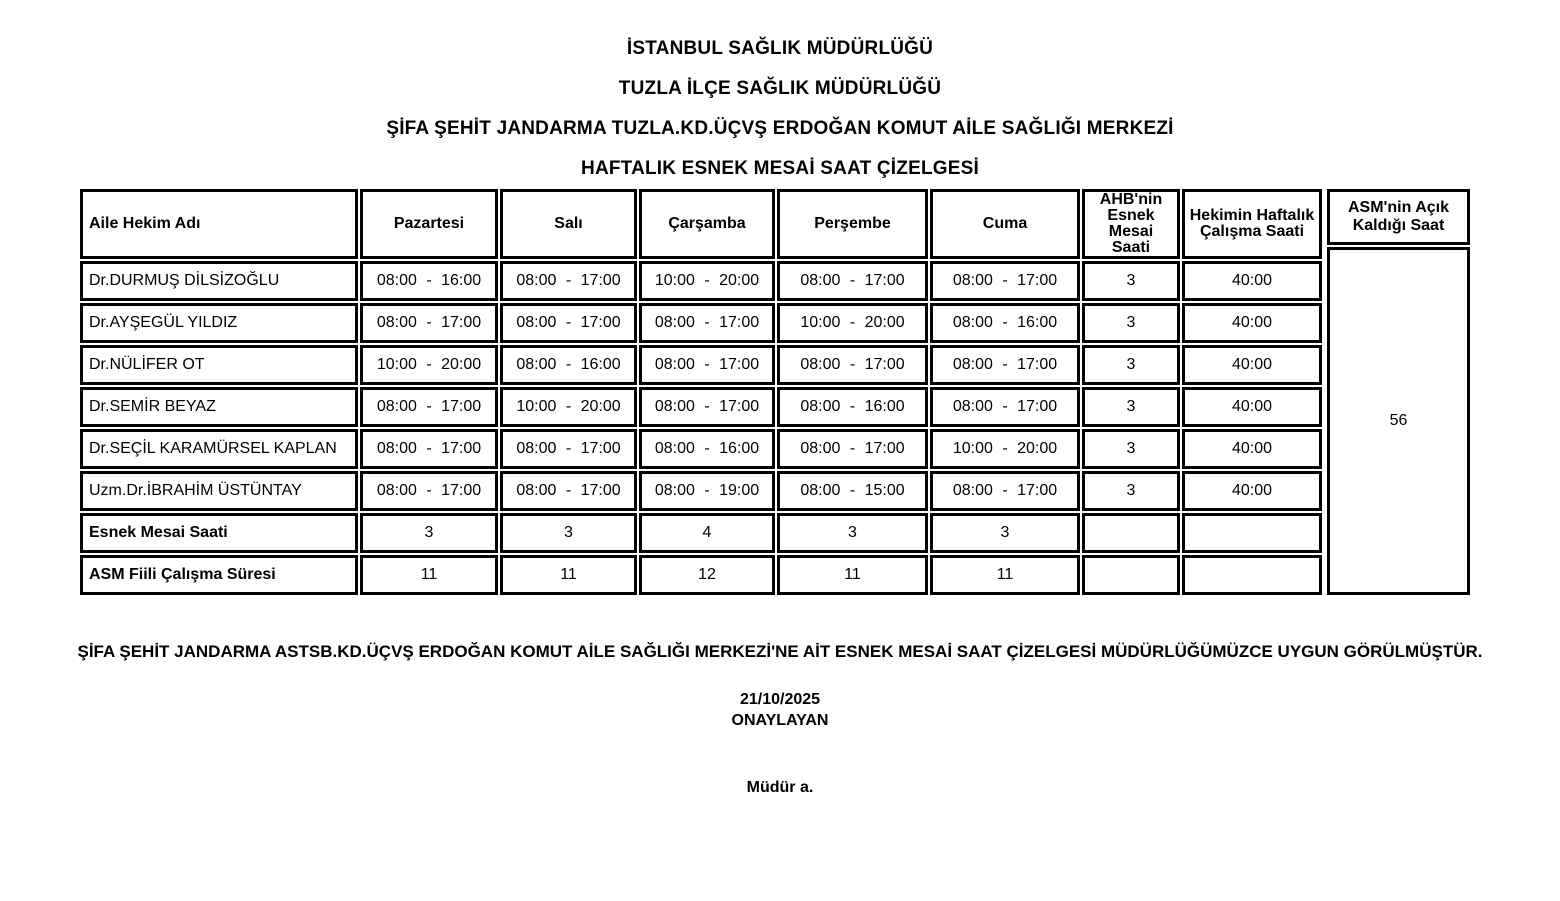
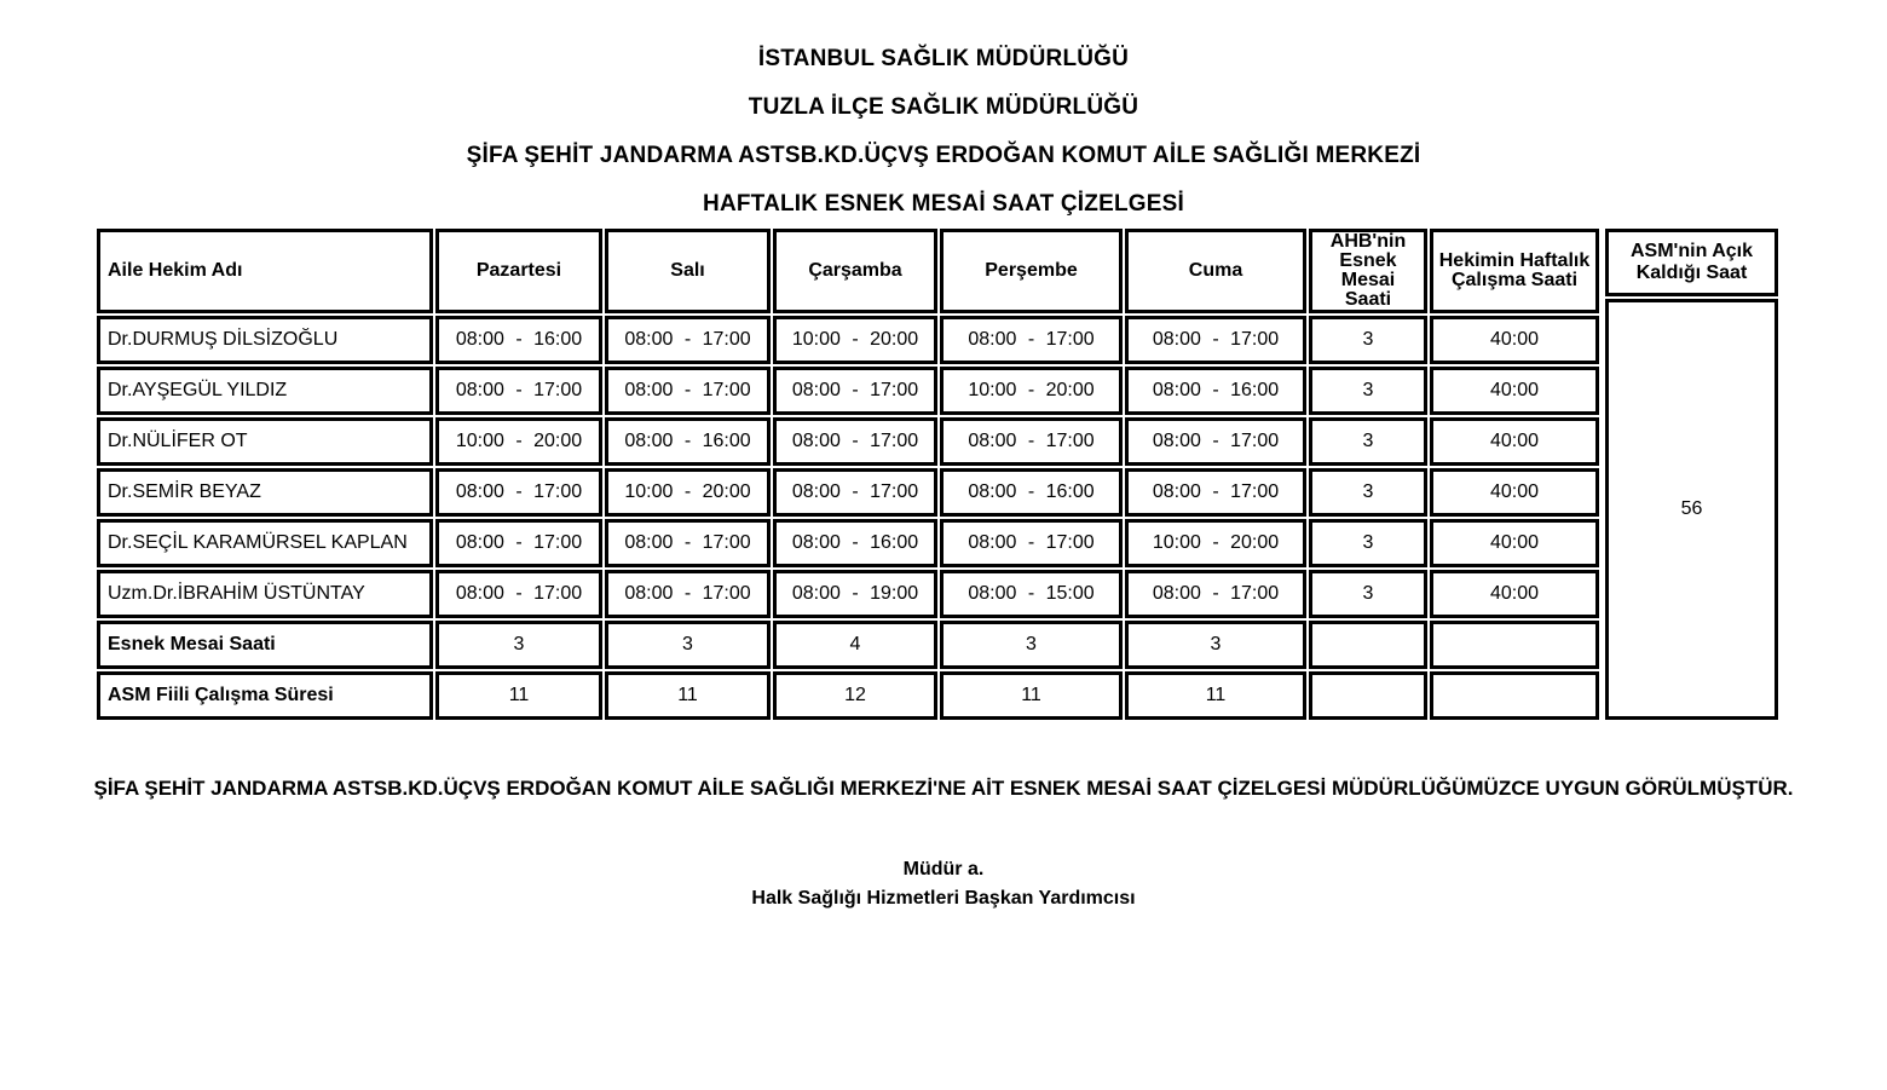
  İSTANBUL SAĞLIK MÜDÜRLÜĞÜ
  TUZLA İLÇE SAĞLIK MÜDÜRLÜĞÜ
- ŞİFA ŞEHİT JANDARMA TUZLA.KD.ÜÇVŞ ERDOĞAN KOMUT AİLE SAĞLIĞI MERKEZİ
+ ŞİFA ŞEHİT JANDARMA ASTSB.KD.ÜÇVŞ ERDOĞAN KOMUT AİLE SAĞLIĞI MERKEZİ
  HAFTALIK ESNEK MESAİ SAAT ÇİZELGESİ
  Aile Hekim Adı	Pazartesi	Salı	Çarşamba	Perşembe	Cuma	AHB'nin Esnek Mesai Saati	Hekimin Haftalık Çalışma Saati
  Dr.DURMUŞ DİLSİZOĞLU	08:00 - 16:00	08:00 - 17:00	10:00 - 20:00	08:00 - 17:00	08:00 - 17:00	3	40:00
  Dr.AYŞEGÜL YILDIZ	08:00 - 17:00	08:00 - 17:00	08:00 - 17:00	10:00 - 20:00	08:00 - 16:00	3	40:00
  Dr.NÜLİFER OT	10:00 - 20:00	08:00 - 16:00	08:00 - 17:00	08:00 - 17:00	08:00 - 17:00	3	40:00
  Dr.SEMİR BEYAZ	08:00 - 17:00	10:00 - 20:00	08:00 - 17:00	08:00 - 16:00	08:00 - 17:00	3	40:00
  Dr.SEÇİL KARAMÜRSEL KAPLAN	08:00 - 17:00	08:00 - 17:00	08:00 - 16:00	08:00 - 17:00	10:00 - 20:00	3	40:00
  Uzm.Dr.İBRAHİM ÜSTÜNTAY	08:00 - 17:00	08:00 - 17:00	08:00 - 19:00	08:00 - 15:00	08:00 - 17:00	3	40:00
  Esnek Mesai Saati	3	3	4	3	3
  ASM Fiili Çalışma Süresi	11	11	12	11	11
  ASM'nin Açık Kaldığı Saat
  56
  ŞİFA ŞEHİT JANDARMA ASTSB.KD.ÜÇVŞ ERDOĞAN KOMUT AİLE SAĞLIĞI MERKEZİ'NE AİT ESNEK MESAİ SAAT ÇİZELGESİ MÜDÜRLÜĞÜMÜZCE UYGUN GÖRÜLMÜŞTÜR.
- 21/10/2025
- ONAYLAYAN
  Müdür a.
+ Halk Sağlığı Hizmetleri Başkan Yardımcısı
